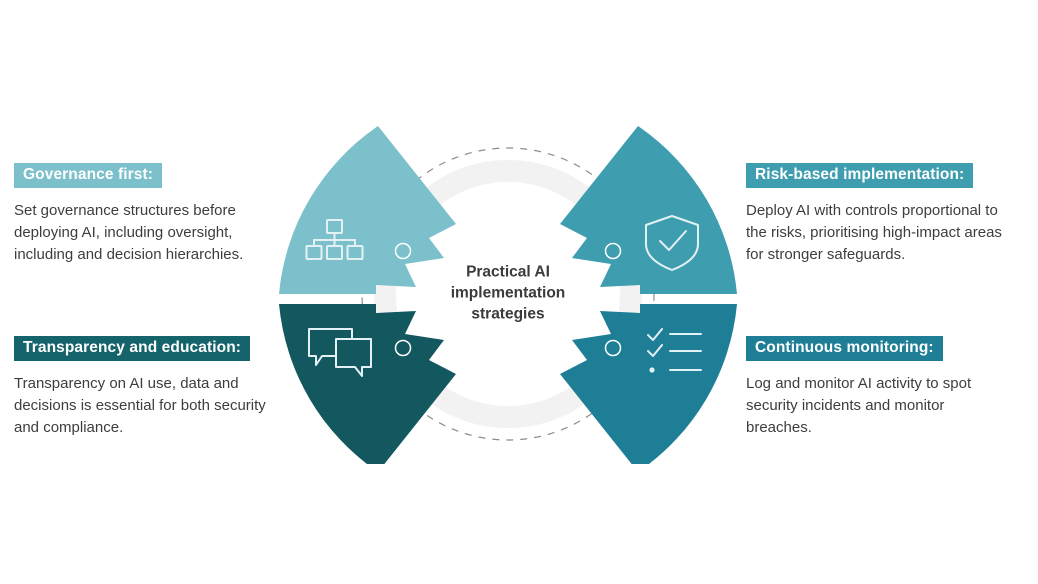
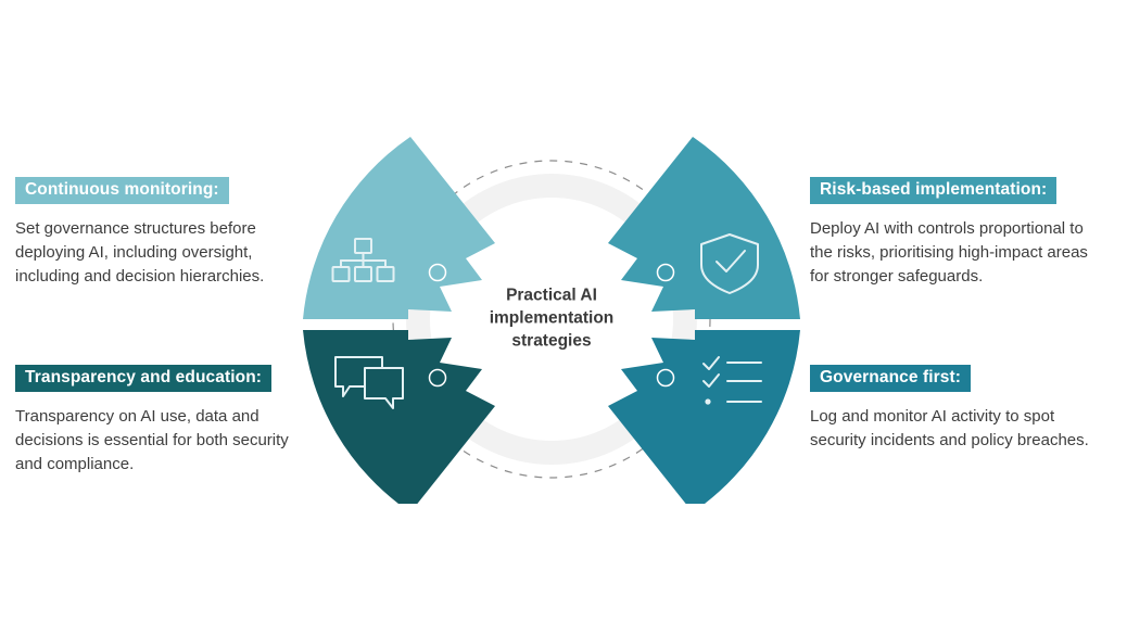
- Governance first:
+ Continuous monitoring:
  Set governance structures before deploying AI, including oversight, including and decision hierarchies.
  Transparency and education:
  Transparency on AI use, data and decisions is essential for both security and compliance.
  Risk-based implementation:
  Deploy AI with controls proportional to the risks, prioritising high-impact areas for stronger safeguards.
- Continuous monitoring:
+ Governance first:
- Log and monitor AI activity to spot security incidents and monitor breaches.
+ Log and monitor AI activity to spot security incidents and policy breaches.
  Practical AI implementation strategies
